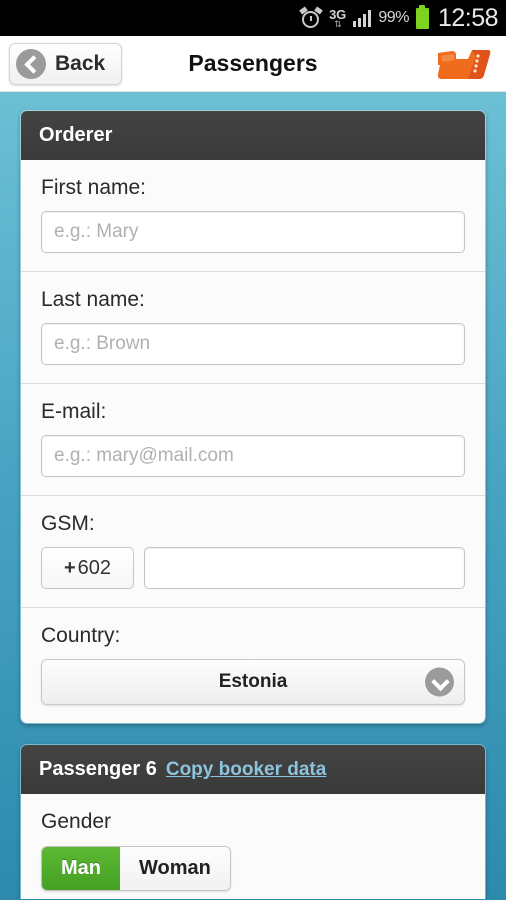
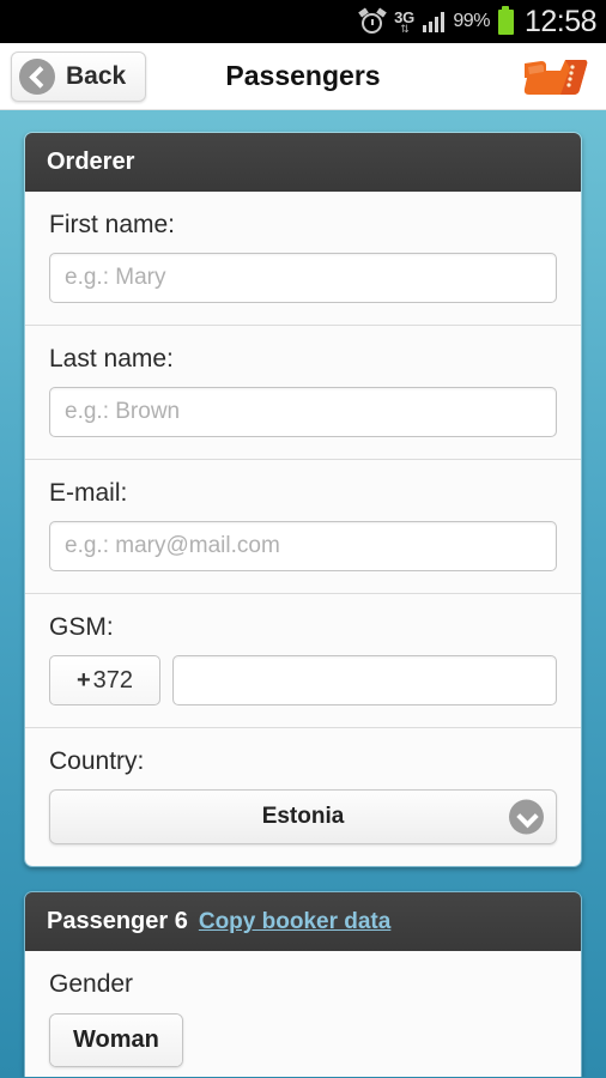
  3G
  ⇅
  99%
  12:58
  Back
  Passengers
  Orderer
  First name:
  e.g.: Mary
  Last name:
  e.g.: Brown
  E-mail:
  e.g.: mary@mail.com
  GSM:
  +
- 602
+ 372
  Country:
  Estonia
  Passenger 6
  Copy booker data
  Gender
- Man
  Woman
